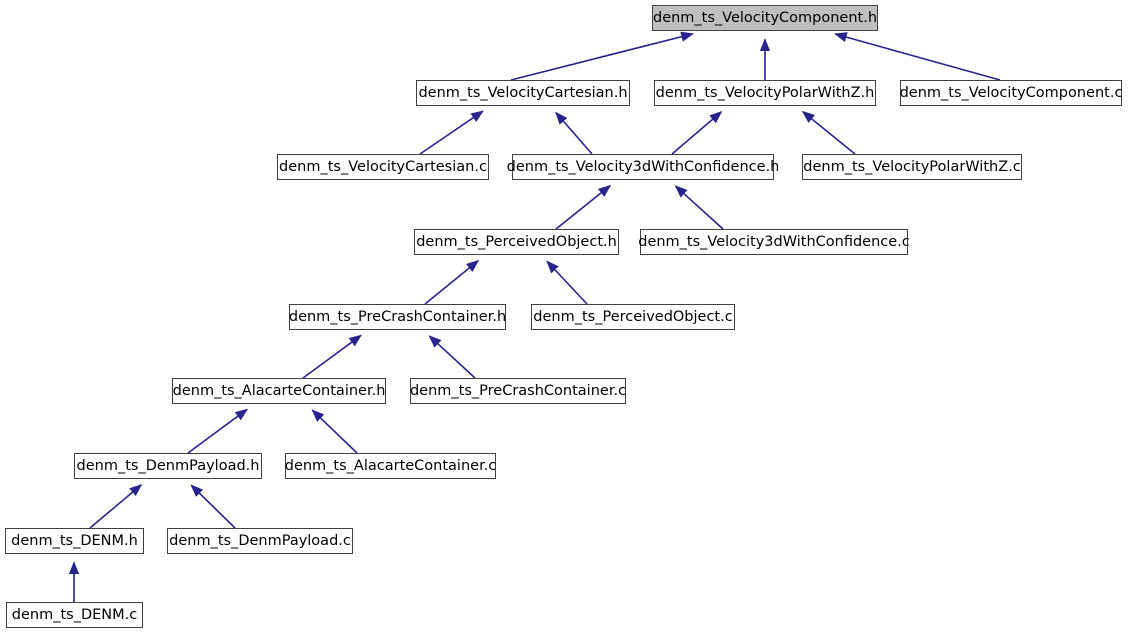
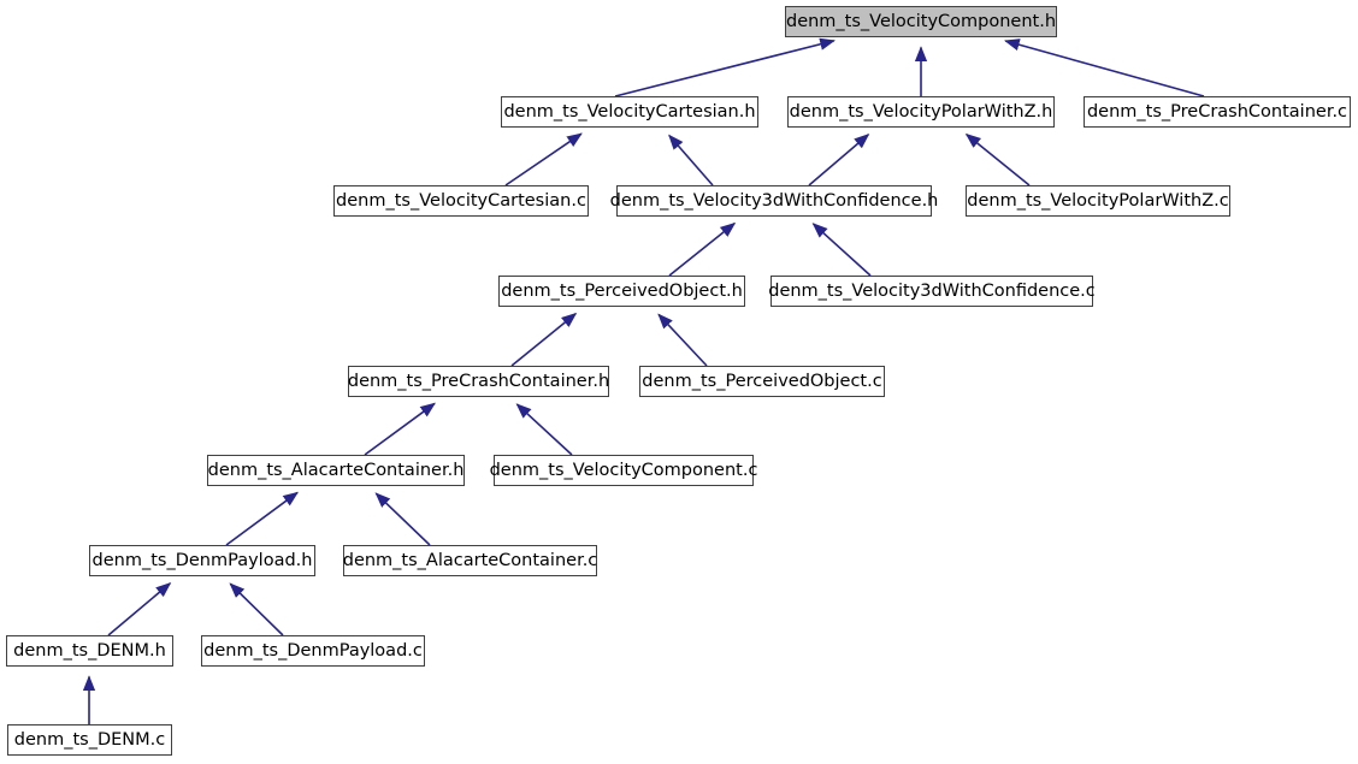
  denm_ts_VelocityComponent.h
  denm_ts_VelocityCartesian.h
  denm_ts_VelocityPolarWithZ.h
- denm_ts_VelocityComponent.c
+ denm_ts_PreCrashContainer.c
  denm_ts_VelocityCartesian.c
  denm_ts_Velocity3dWithConfidence.h
  denm_ts_VelocityPolarWithZ.c
  denm_ts_PerceivedObject.h
  denm_ts_Velocity3dWithConfidence.c
  denm_ts_PreCrashContainer.h
  denm_ts_PerceivedObject.c
  denm_ts_AlacarteContainer.h
- denm_ts_PreCrashContainer.c
+ denm_ts_VelocityComponent.c
  denm_ts_DenmPayload.h
  denm_ts_AlacarteContainer.c
  denm_ts_DENM.h
  denm_ts_DenmPayload.c
  denm_ts_DENM.c
